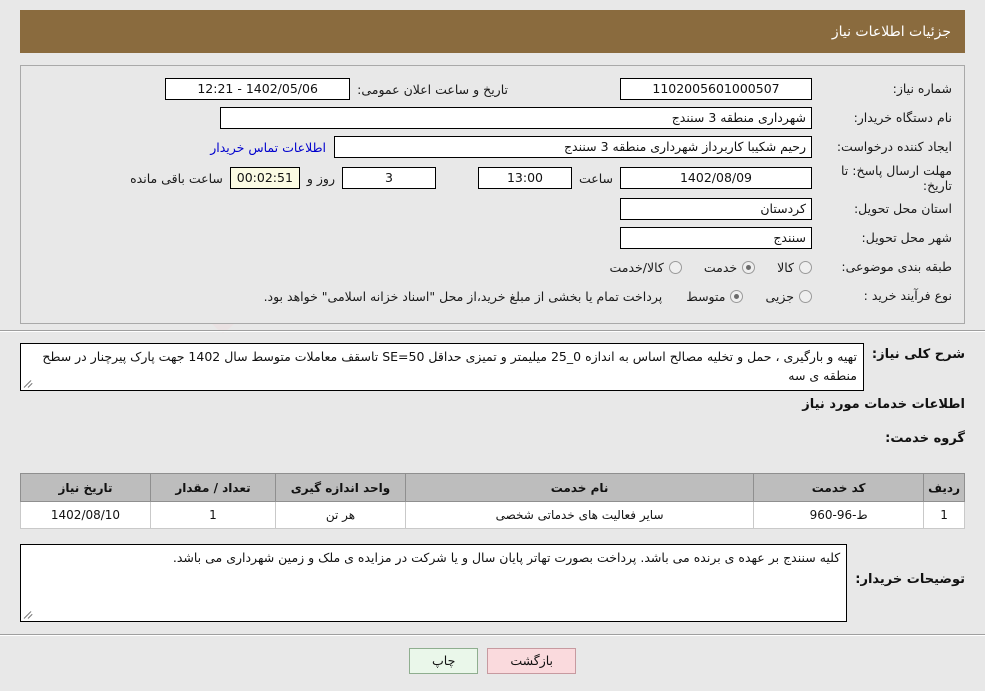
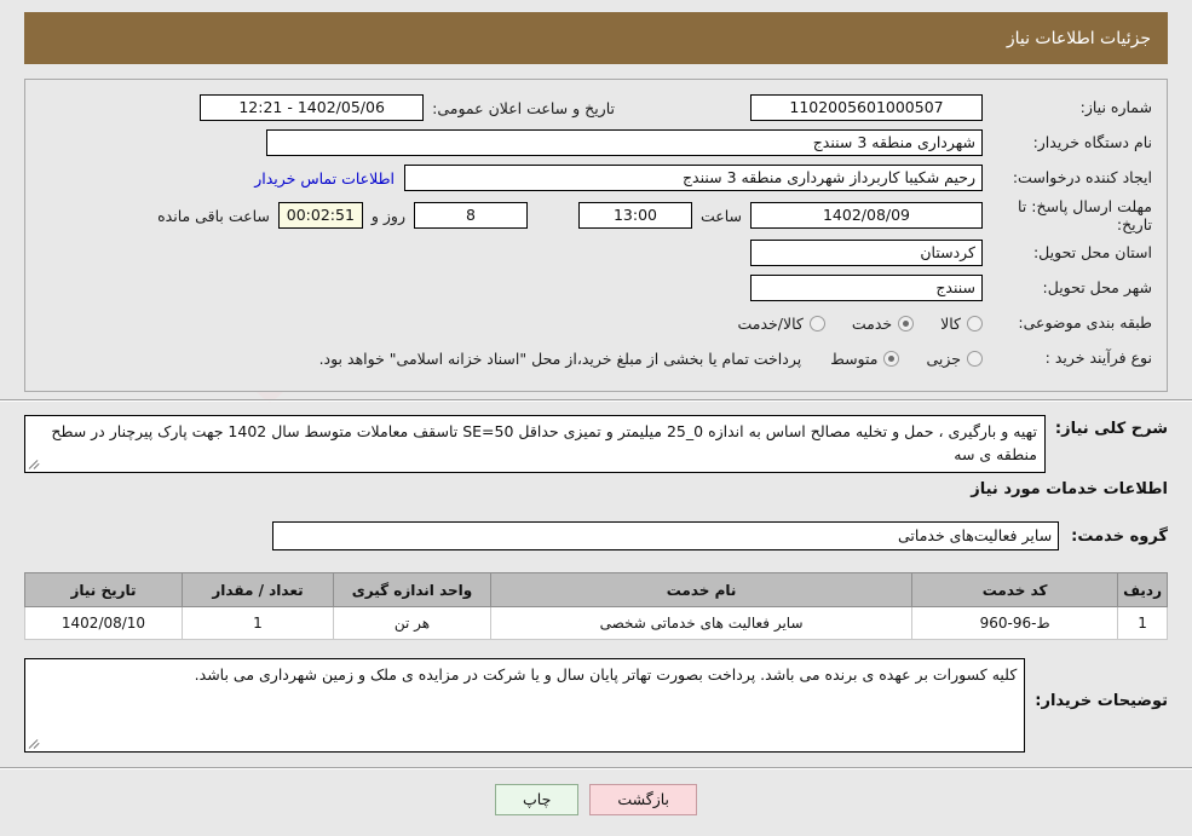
  جزئیات اطلاعات نیاز
  شماره نیاز:
  1102005601000507
  تاریخ و ساعت اعلان عمومی:
  1402/05/06 - 12:21
  نام دستگاه خریدار:
  شهرداری منطقه 3 سنندج
  ایجاد کننده درخواست:
  رحیم شکیبا کاربرداز شهرداری منطقه 3 سنندج
  اطلاعات تماس خریدار
  مهلت ارسال پاسخ: تا تاریخ:
  1402/08/09
  ساعت
  13:00
- 3
+ 8
  روز و
  00:02:51
  ساعت باقی مانده
  استان محل تحویل:
  کردستان
  شهر محل تحویل:
  سنندج
  طبقه بندی موضوعی:
  کالا
  خدمت
  کالا/خدمت
  نوع فرآیند خرید :
  جزیی
  متوسط
  پرداخت تمام یا بخشی از مبلغ خرید،از محل "اسناد خزانه اسلامی" خواهد بود.
  شرح کلی نیاز:
  تهیه و بارگیری ، حمل و تخلیه مصالح اساس به اندازه 0_25 میلیمتر و تمیزی حداقل SE=50 تاسقف معاملات متوسط سال 1402 جهت پارک پیرچنار در سطح منطقه ی سه
  اطلاعات خدمات مورد نیاز
  گروه خدمت:
+ سایر فعالیت‌های خدماتی
  ردیف	کد خدمت	نام خدمت	واحد اندازه گیری	تعداد / مقدار	تاریخ نیاز
  1	ط-96-960	سایر فعالیت های خدماتی شخصی	هر تن	1	1402/08/10
  توضیحات خریدار:
- کلیه سنندج بر عهده ی برنده می باشد. پرداخت بصورت تهاتر پایان سال و یا شرکت در مزایده ی ملک و زمین شهرداری می باشد.
+ کلیه کسورات بر عهده ی برنده می باشد. پرداخت بصورت تهاتر پایان سال و یا شرکت در مزایده ی ملک و زمین شهرداری می باشد.
  بازگشت
  چاپ
